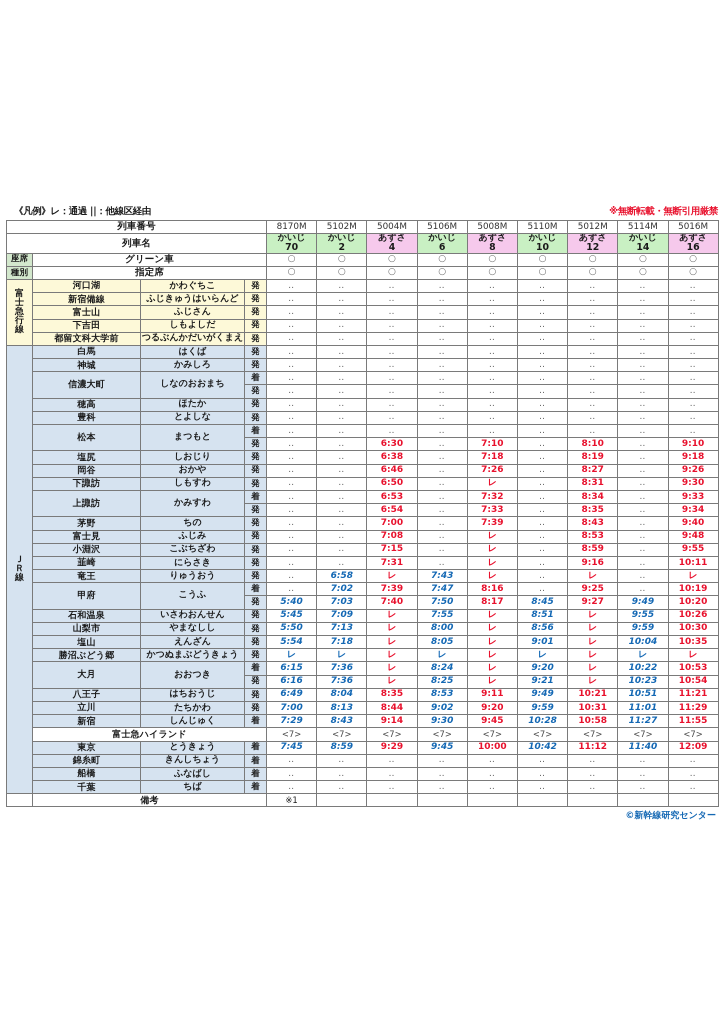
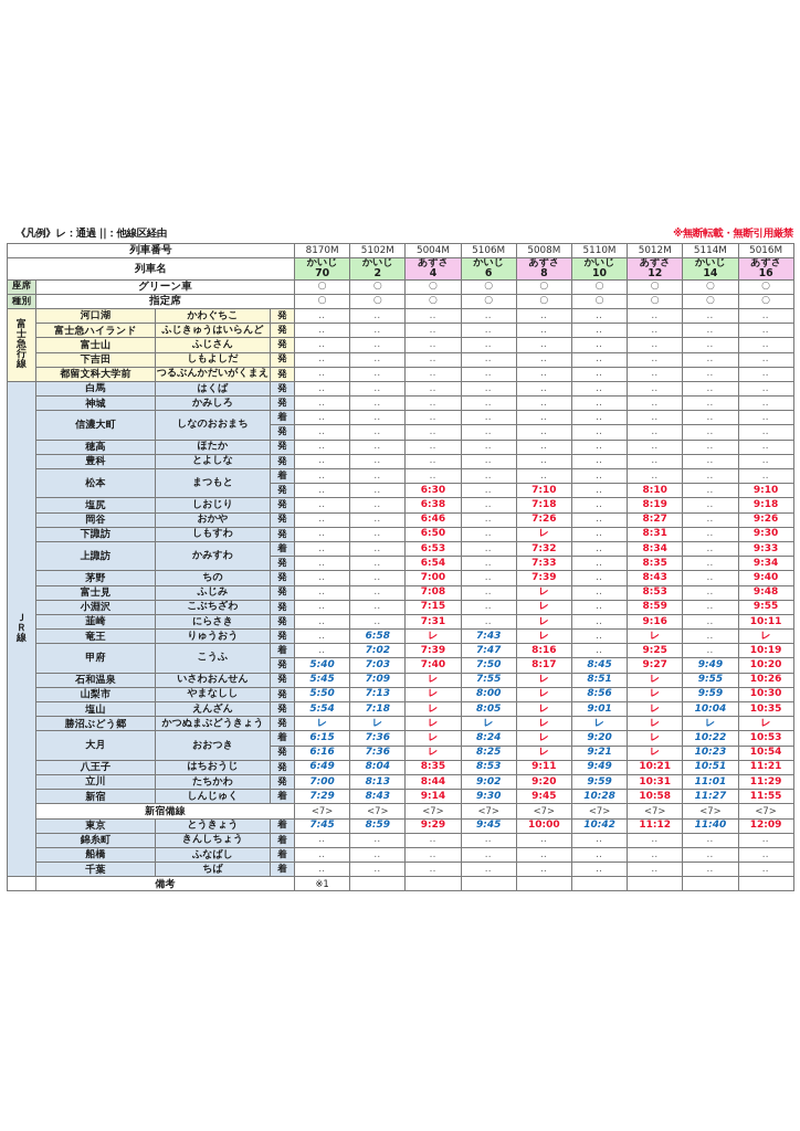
  《凡例》レ：通過 ||：他線区経由
  ※無断転載・無断引用厳禁
  列車番号	8170M	5102M	5004M	5106M	5008M	5110M	5012M	5114M	5016M
  列車名	かいじ70	かいじ2	あずさ4	かいじ6	あずさ8	かいじ10	あずさ12	かいじ14	あずさ16
  座席	グリーン車	○	○	○	○	○	○	○	○	○
  種別	指定席	○	○	○	○	○	○	○	○	○
  富士急行線	河口湖	かわぐちこ	発	‥	‥	‥	‥	‥	‥	‥	‥	‥
- 新宿備線	ふじきゅうはいらんど	発	‥	‥	‥	‥	‥	‥	‥	‥	‥
+ 富士急ハイランド	ふじきゅうはいらんど	発	‥	‥	‥	‥	‥	‥	‥	‥	‥
  富士山	ふじさん	発	‥	‥	‥	‥	‥	‥	‥	‥	‥
  下吉田	しもよしだ	発	‥	‥	‥	‥	‥	‥	‥	‥	‥
  都留文科大学前	つるぶんかだいがくまえ	発	‥	‥	‥	‥	‥	‥	‥	‥	‥
  ＪＲ線	白馬	はくば	発	‥	‥	‥	‥	‥	‥	‥	‥	‥
  神城	かみしろ	発	‥	‥	‥	‥	‥	‥	‥	‥	‥
  信濃大町	しなのおおまち	着	‥	‥	‥	‥	‥	‥	‥	‥	‥
  発	‥	‥	‥	‥	‥	‥	‥	‥	‥
  穂高	ほたか	発	‥	‥	‥	‥	‥	‥	‥	‥	‥
  豊科	とよしな	発	‥	‥	‥	‥	‥	‥	‥	‥	‥
  松本	まつもと	着	‥	‥	‥	‥	‥	‥	‥	‥	‥
  発	‥	‥	6:30	‥	7:10	‥	8:10	‥	9:10
  塩尻	しおじり	発	‥	‥	6:38	‥	7:18	‥	8:19	‥	9:18
  岡谷	おかや	発	‥	‥	6:46	‥	7:26	‥	8:27	‥	9:26
  下諏訪	しもすわ	発	‥	‥	6:50	‥	レ	‥	8:31	‥	9:30
  上諏訪	かみすわ	着	‥	‥	6:53	‥	7:32	‥	8:34	‥	9:33
  発	‥	‥	6:54	‥	7:33	‥	8:35	‥	9:34
  茅野	ちの	発	‥	‥	7:00	‥	7:39	‥	8:43	‥	9:40
  富士見	ふじみ	発	‥	‥	7:08	‥	レ	‥	8:53	‥	9:48
  小淵沢	こぶちざわ	発	‥	‥	7:15	‥	レ	‥	8:59	‥	9:55
  韮崎	にらさき	発	‥	‥	7:31	‥	レ	‥	9:16	‥	10:11
  竜王	りゅうおう	発	‥	6:58	レ	7:43	レ	‥	レ	‥	レ
  甲府	こうふ	着	‥	7:02	7:39	7:47	8:16	‥	9:25	‥	10:19
  発	5:40	7:03	7:40	7:50	8:17	8:45	9:27	9:49	10:20
  石和温泉	いさわおんせん	発	5:45	7:09	レ	7:55	レ	8:51	レ	9:55	10:26
  山梨市	やまなしし	発	5:50	7:13	レ	8:00	レ	8:56	レ	9:59	10:30
  塩山	えんざん	発	5:54	7:18	レ	8:05	レ	9:01	レ	10:04	10:35
  勝沼ぶどう郷	かつぬまぶどうきょう	発	レ	レ	レ	レ	レ	レ	レ	レ	レ
  大月	おおつき	着	6:15	7:36	レ	8:24	レ	9:20	レ	10:22	10:53
  発	6:16	7:36	レ	8:25	レ	9:21	レ	10:23	10:54
  八王子	はちおうじ	発	6:49	8:04	8:35	8:53	9:11	9:49	10:21	10:51	11:21
  立川	たちかわ	発	7:00	8:13	8:44	9:02	9:20	9:59	10:31	11:01	11:29
  新宿	しんじゅく	着	7:29	8:43	9:14	9:30	9:45	10:28	10:58	11:27	11:55
- 富士急ハイランド	<7>	<7>	<7>	<7>	<7>	<7>	<7>	<7>	<7>
+ 新宿備線	<7>	<7>	<7>	<7>	<7>	<7>	<7>	<7>	<7>
  東京	とうきょう	着	7:45	8:59	9:29	9:45	10:00	10:42	11:12	11:40	12:09
  錦糸町	きんしちょう	着	‥	‥	‥	‥	‥	‥	‥	‥	‥
  船橋	ふなばし	着	‥	‥	‥	‥	‥	‥	‥	‥	‥
  千葉	ちば	着	‥	‥	‥	‥	‥	‥	‥	‥	‥
  	備考	※1
- ©新幹線研究センター
